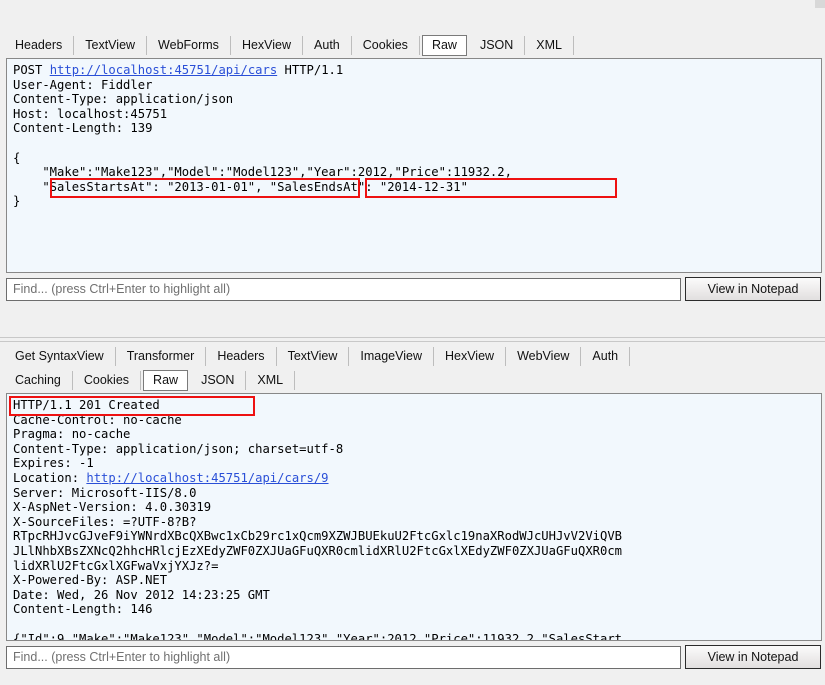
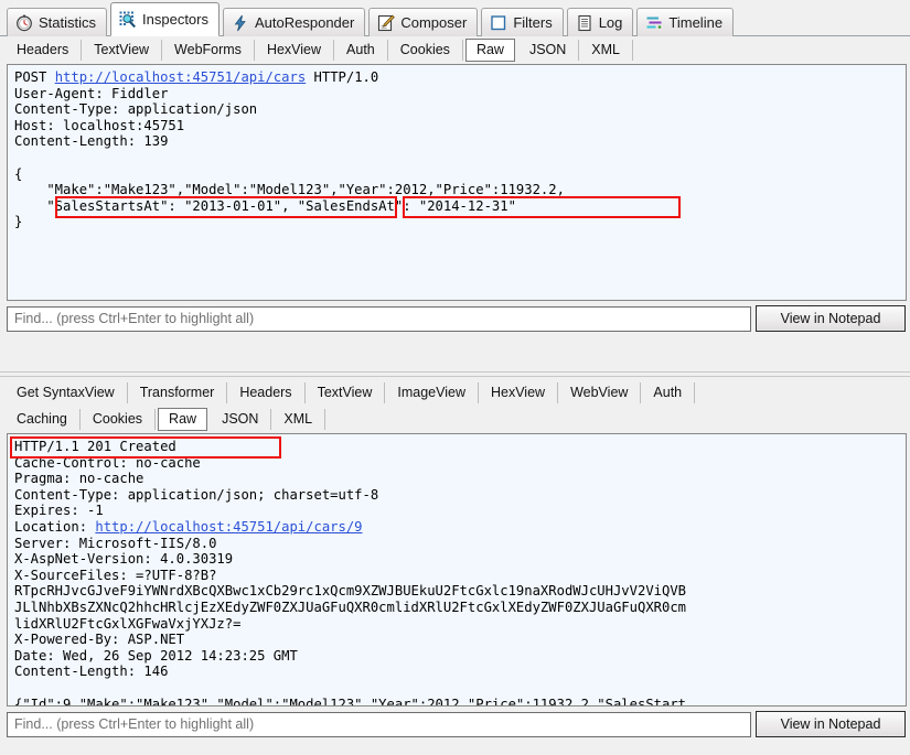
+ Statistics
+ Inspectors
+ AutoResponder
+ Composer
+ Filters
+ Log
+ Timeline
  Headers
  TextView
  WebForms
  HexView
  Auth
  Cookies
  Raw
  JSON
  XML
- POST http://localhost:45751/api/cars HTTP/1.1 User-Agent: Fiddler Content-Type: application/json Host: localhost:45751 Content-Length: 139 { "Make":"Make123","Model":"Model123","Year":2012,"Price":11932.2, "SalesStartsAt": "2013-01-01", "SalesEndsAt": "2014-12-31" }
+ POST http://localhost:45751/api/cars HTTP/1.0 User-Agent: Fiddler Content-Type: application/json Host: localhost:45751 Content-Length: 139 { "Make":"Make123","Model":"Model123","Year":2012,"Price":11932.2, "SalesStartsAt": "2013-01-01", "SalesEndsAt": "2014-12-31" }
  Find... (press Ctrl+Enter to highlight all)
  View in Notepad
  Get SyntaxView
  Transformer
  Headers
  TextView
  ImageView
  HexView
  WebView
  Auth
  Caching
  Cookies
  Raw
  JSON
  XML
- HTTP/1.1 201 Created Cache-Control: no-cache Pragma: no-cache Content-Type: application/json; charset=utf-8 Expires: -1 Location: http://localhost:45751/api/cars/9 Server: Microsoft-IIS/8.0 X-AspNet-Version: 4.0.30319 X-SourceFiles: =?UTF-8?B? RTpcRHJvcGJveF9iYWNrdXBcQXBwc1xCb29rc1xQcm9XZWJBUEkuU2FtcGxlc19naXRodWJcUHJvV2ViQVB JLlNhbXBsZXNcQ2hhcHRlcjEzXEdyZWF0ZXJUaGFuQXR0cmlidXRlU2FtcGxlXEdyZWF0ZXJUaGFuQXR0cm lidXRlU2FtcGxlXGFwaVxjYXJz?= X-Powered-By: ASP.NET Date: Wed, 26 Nov 2012 14:23:25 GMT Content-Length: 146 {"Id":9,"Make":"Make123","Model":"Model123","Year":2012,"Price":11932.2,"SalesStart
+ HTTP/1.1 201 Created Cache-Control: no-cache Pragma: no-cache Content-Type: application/json; charset=utf-8 Expires: -1 Location: http://localhost:45751/api/cars/9 Server: Microsoft-IIS/8.0 X-AspNet-Version: 4.0.30319 X-SourceFiles: =?UTF-8?B? RTpcRHJvcGJveF9iYWNrdXBcQXBwc1xCb29rc1xQcm9XZWJBUEkuU2FtcGxlc19naXRodWJcUHJvV2ViQVB JLlNhbXBsZXNcQ2hhcHRlcjEzXEdyZWF0ZXJUaGFuQXR0cmlidXRlU2FtcGxlXEdyZWF0ZXJUaGFuQXR0cm lidXRlU2FtcGxlXGFwaVxjYXJz?= X-Powered-By: ASP.NET Date: Wed, 26 Sep 2012 14:23:25 GMT Content-Length: 146 {"Id":9,"Make":"Make123","Model":"Model123","Year":2012,"Price":11932.2,"SalesStart
  Find... (press Ctrl+Enter to highlight all)
  View in Notepad
